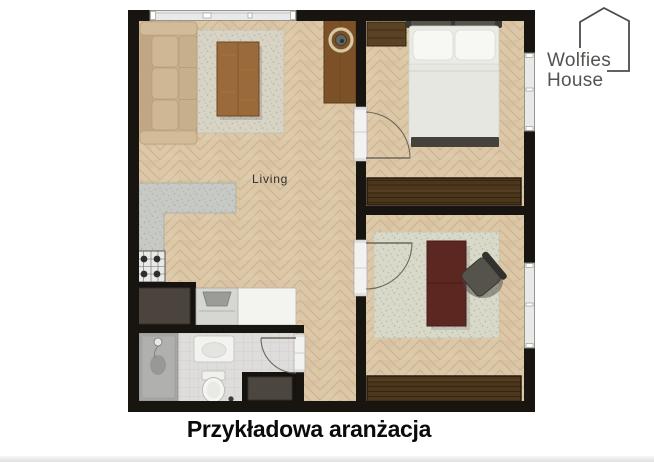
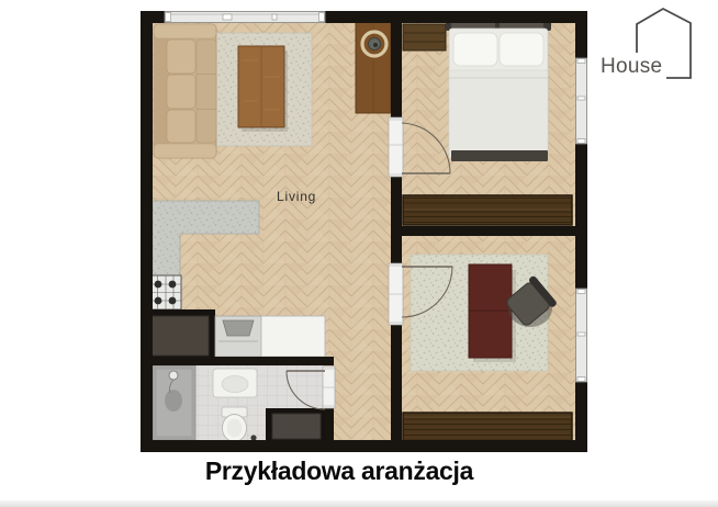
  Living
- Wolfies
  House
  Przykładowa aranżacja
